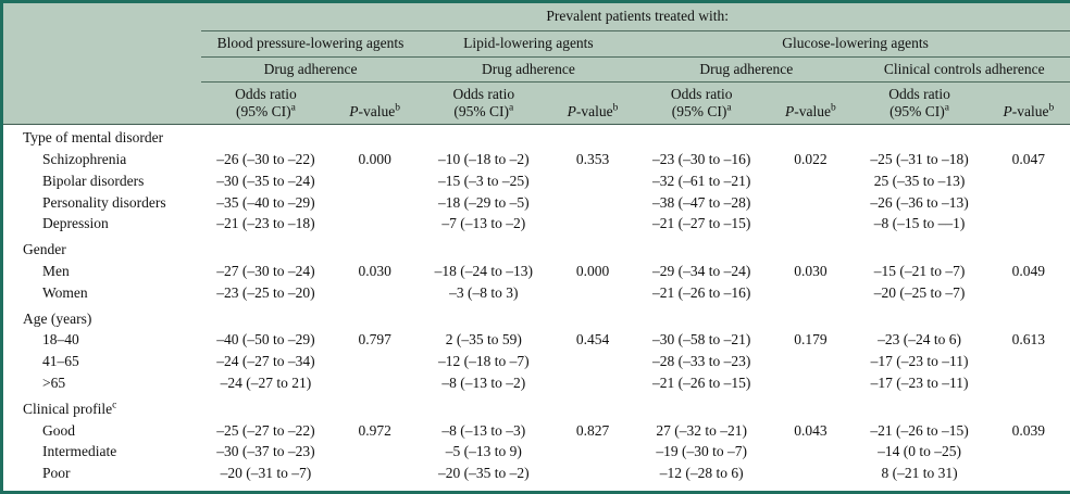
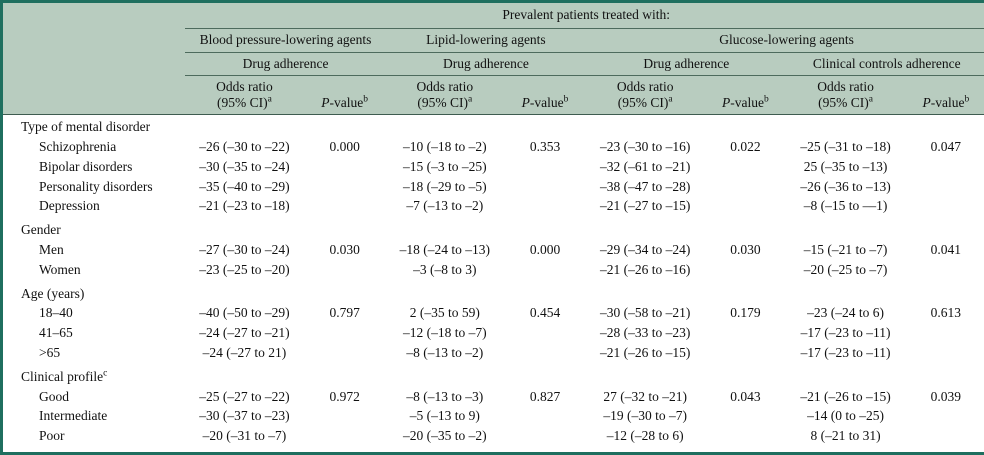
  	Prevalent patients treated with:
  	Blood pressure-lowering agents	Lipid-lowering agents	Glucose-lowering agents
  	Drug adherence	Drug adherence	Drug adherence	Clinical controls adherence
  	Odds ratio (95% CI)a	P-valueb	Odds ratio (95% CI)a	P-valueb	Odds ratio (95% CI)a	P-valueb	Odds ratio (95% CI)a	P-valueb
  Type of mental disorder
  Schizophrenia	–26 (–30 to –22)	0.000	–10 (–18 to –2)	0.353	–23 (–30 to –16)	0.022	–25 (–31 to –18)	0.047
  Bipolar disorders	–30 (–35 to –24)		–15 (–3 to –25)		–32 (–61 to –21)		25 (–35 to –13)
  Personality disorders	–35 (–40 to –29)		–18 (–29 to –5)		–38 (–47 to –28)		–26 (–36 to –13)
  Depression	–21 (–23 to –18)		–7 (–13 to –2)		–21 (–27 to –15)		–8 (–15 to ––1)
  Gender
- Men	–27 (–30 to –24)	0.030	–18 (–24 to –13)	0.000	–29 (–34 to –24)	0.030	–15 (–21 to –7)	0.049
+ Men	–27 (–30 to –24)	0.030	–18 (–24 to –13)	0.000	–29 (–34 to –24)	0.030	–15 (–21 to –7)	0.041
  Women	–23 (–25 to –20)		–3 (–8 to 3)		–21 (–26 to –16)		–20 (–25 to –7)
  Age (years)
  18–40	–40 (–50 to –29)	0.797	2 (–35 to 59)	0.454	–30 (–58 to –21)	0.179	–23 (–24 to 6)	0.613
- 41–65	–24 (–27 to –34)		–12 (–18 to –7)		–28 (–33 to –23)		–17 (–23 to –11)
+ 41–65	–24 (–27 to –21)		–12 (–18 to –7)		–28 (–33 to –23)		–17 (–23 to –11)
  >65	–24 (–27 to 21)		–8 (–13 to –2)		–21 (–26 to –15)		–17 (–23 to –11)
  Clinical profilec
  Good	–25 (–27 to –22)	0.972	–8 (–13 to –3)	0.827	27 (–32 to –21)	0.043	–21 (–26 to –15)	0.039
  Intermediate	–30 (–37 to –23)		–5 (–13 to 9)		–19 (–30 to –7)		–14 (0 to –25)
  Poor	–20 (–31 to –7)		–20 (–35 to –2)		–12 (–28 to 6)		8 (–21 to 31)
